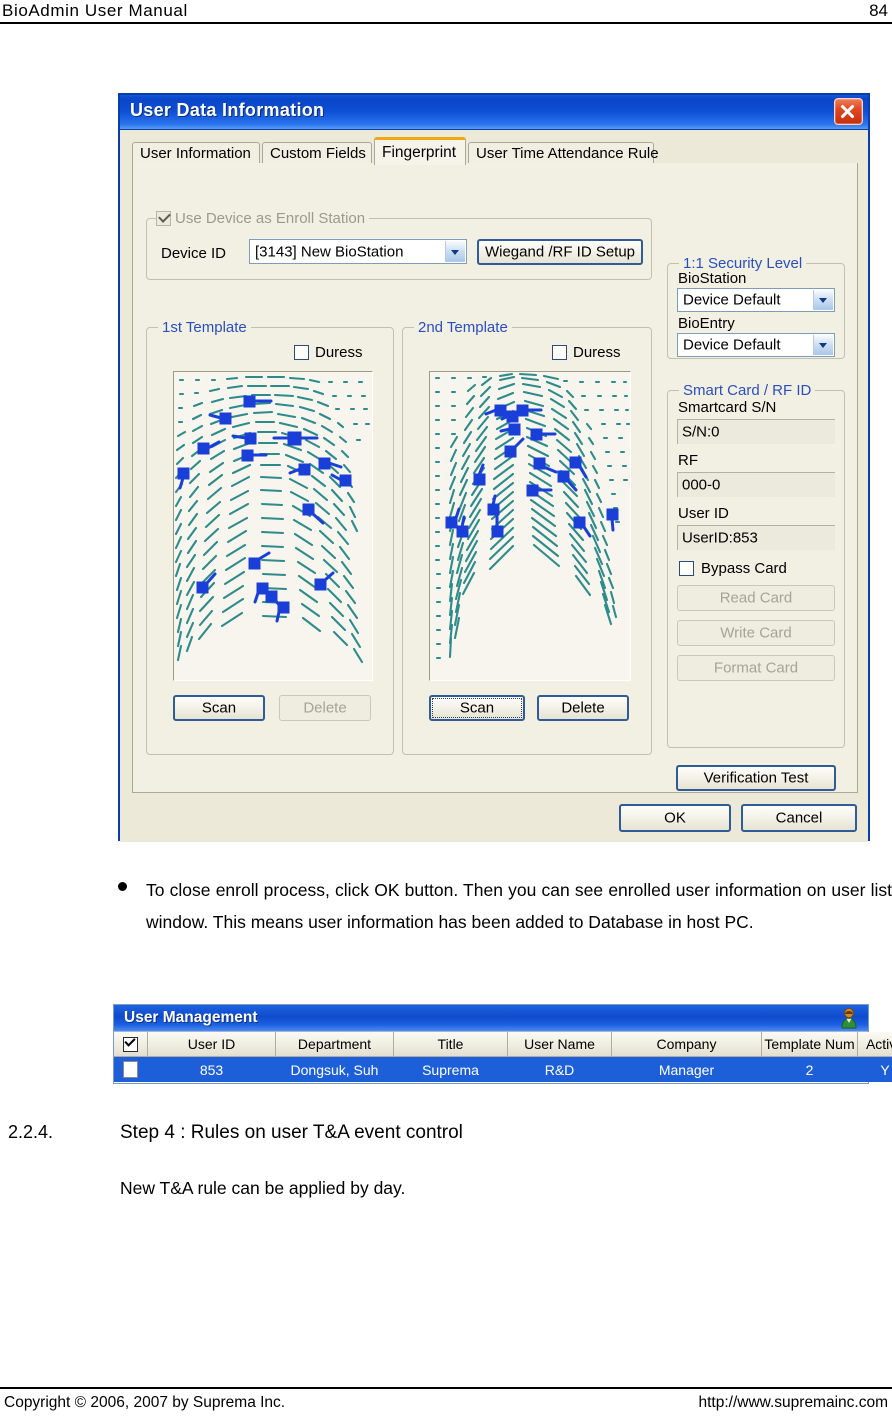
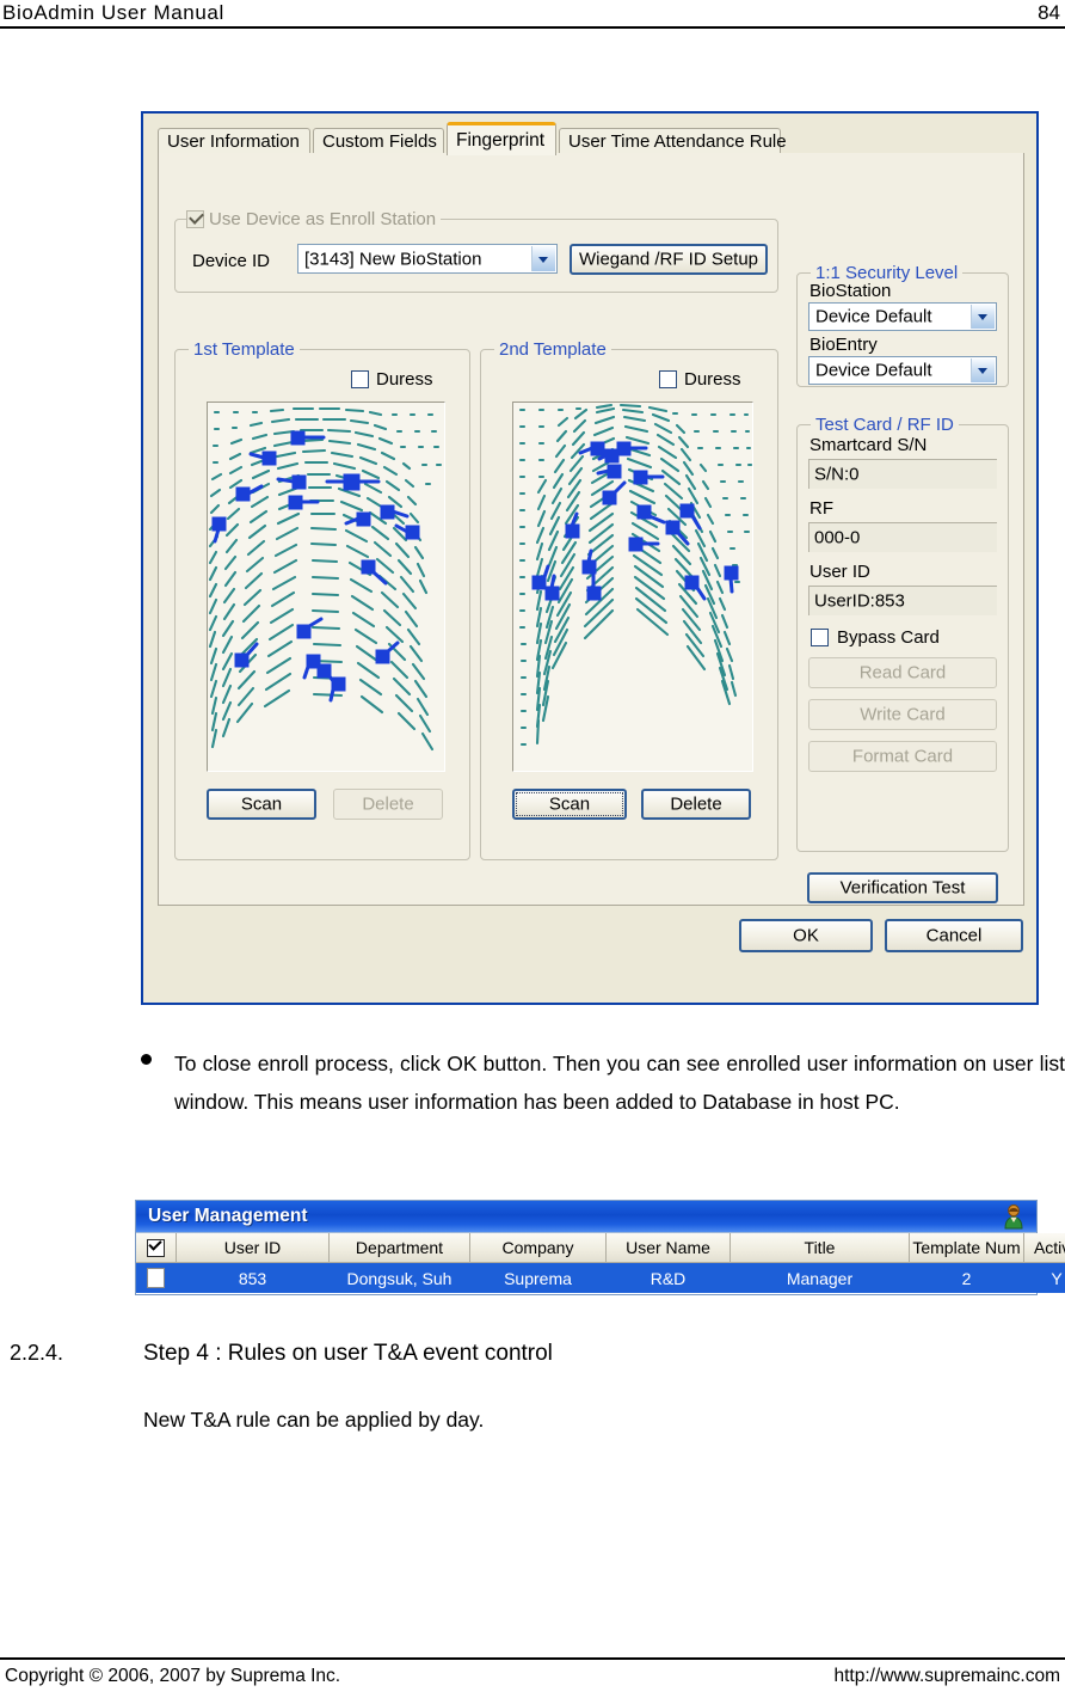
  BioAdmin User Manual
  84
- User Data Information
  User Information
  Custom Fields
  Fingerprint
  User Time Attendance Rule
  Use Device as Enroll Station
  Device ID
  [3143] New BioStation
  Wiegand /RF ID Setup
  1st Template
  Duress
  Scan
  Delete
  2nd Template
  Duress
  Scan
  Delete
  1:1 Security Level
  BioStation
  Device Default
  BioEntry
  Device Default
- Smart Card / RF ID
+ Test Card / RF ID
  Smartcard S/N
  S/N:0
  RF
  000-0
  User ID
  UserID:853
  Bypass Card
  Read Card
  Write Card
  Format Card
  Verification Test
  OK
  Cancel
  To close enroll process, click OK button. Then you can see enrolled user information on user list window. This means user information has been added to Database in host PC.
  User Management
  User ID
  Department
- Title
+ Company
  User Name
- Company
+ Title
  Template Num
  853
  Dongsuk, Suh
  Suprema
  R&D
  Manager
  2
  Y
  2.2.4.
  Step 4 : Rules on user T&A event control
  New T&A rule can be applied by day.
  Copyright © 2006, 2007 by Suprema Inc.
  http://www.supremainc.com
